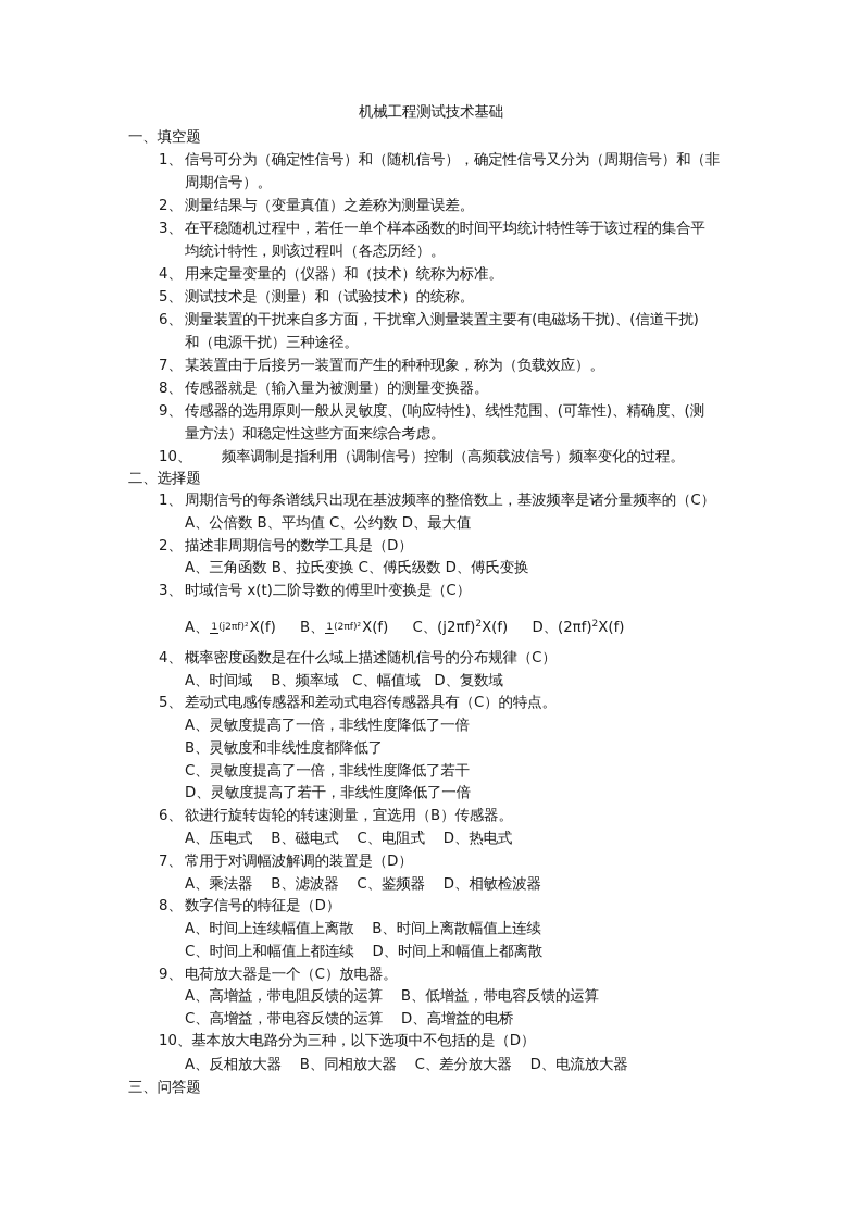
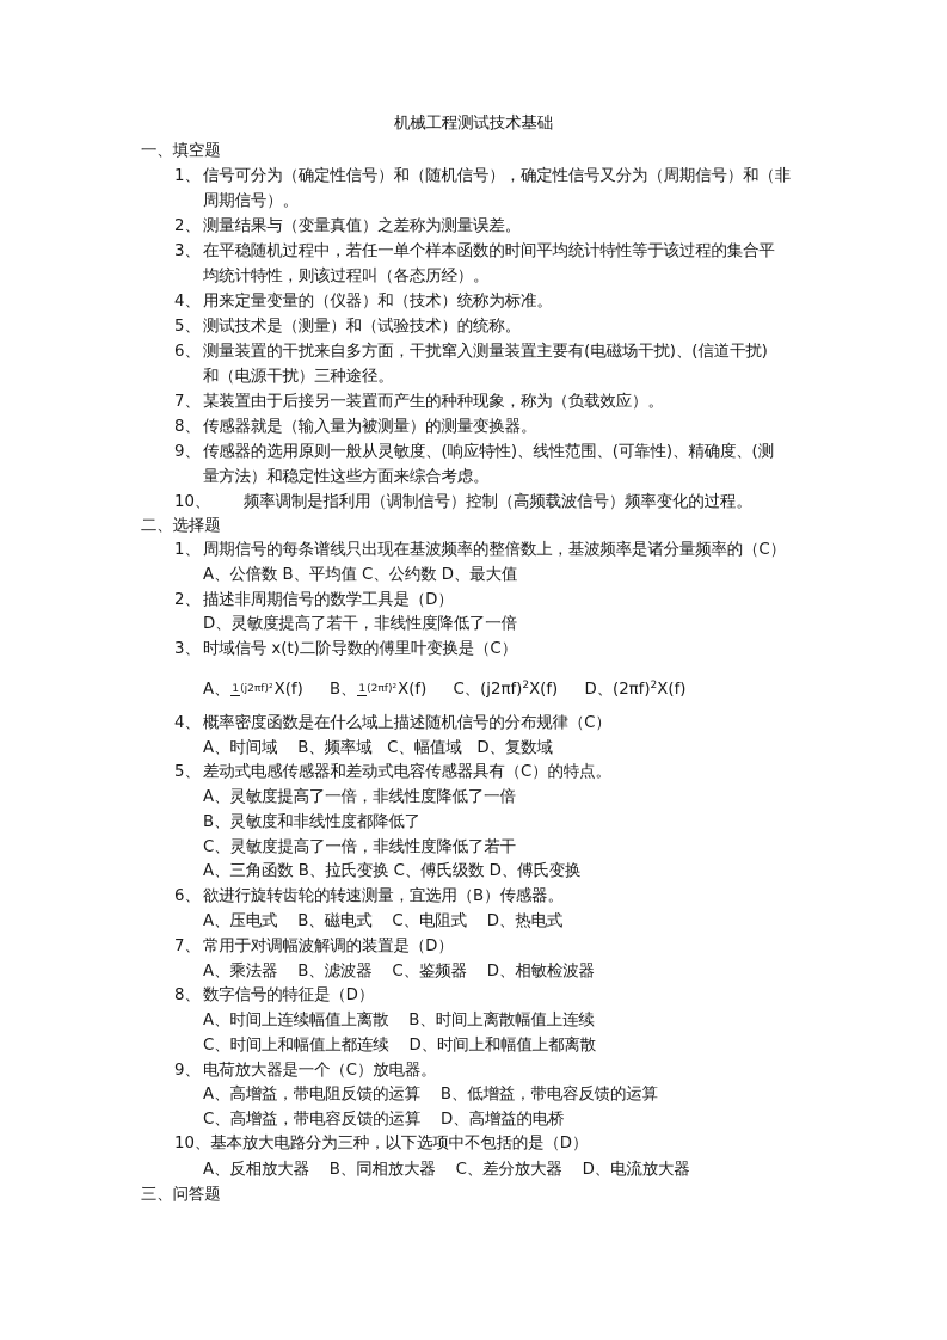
  机械工程测试技术基础
  一、填空题
  1、 信号可分为（确定性信号）和（随机信号），确定性信号又分为（周期信号）和（非
  周期信号）。
  2、 测量结果与（变量真值）之差称为测量误差。
  3、 在平稳随机过程中，若任一单个样本函数的时间平均统计特性等于该过程的集合平
  均统计特性，则该过程叫（各态历经）。
  4、 用来定量变量的（仪器）和（技术）统称为标准。
  5、 测试技术是（测量）和（试验技术）的统称。
  6、 测量装置的干扰来自多方面，干扰窜入测量装置主要有(电磁场干扰)、(信道干扰)
  和（电源干扰）三种途径。
  7、 某装置由于后接另一装置而产生的种种现象，称为（负载效应）。
  8、 传感器就是（输入量为被测量）的测量变换器。
  9、 传感器的选用原则一般从灵敏度、(响应特性)、线性范围、(可靠性)、精确度、(测
  量方法）和稳定性这些方面来综合考虑。
  10、 频率调制是指利用（调制信号）控制（高频载波信号）频率变化的过程。
  二、选择题
  1、 周期信号的每条谱线只出现在基波频率的整倍数上，基波频率是诸分量频率的（C）
  A、公倍数 B、平均值 C、公约数 D、最大值
  2、 描述非周期信号的数学工具是（D）
- A、三角函数 B、拉氏变换 C、傅氏级数 D、傅氏变换
+ D、灵敏度提高了若干，非线性度降低了一倍
  3、 时域信号 x(t)二阶导数的傅里叶变换是（C）
  A、 1(j2πf)²X(f) B、 1(2πf)²X(f) C、(j2πf)2X(f) D、(2πf)2X(f)
  4、 概率密度函数是在什么域上描述随机信号的分布规律（C）
  A、时间域 B、频率域 C、幅值域 D、复数域
  5、 差动式电感传感器和差动式电容传感器具有（C）的特点。
  A、灵敏度提高了一倍，非线性度降低了一倍
  B、灵敏度和非线性度都降低了
  C、灵敏度提高了一倍，非线性度降低了若干
- D、灵敏度提高了若干，非线性度降低了一倍
+ A、三角函数 B、拉氏变换 C、傅氏级数 D、傅氏变换
  6、 欲进行旋转齿轮的转速测量，宜选用（B）传感器。
  A、压电式 B、磁电式 C、电阻式 D、热电式
  7、 常用于对调幅波解调的装置是（D）
  A、乘法器 B、滤波器 C、鉴频器 D、相敏检波器
  8、 数字信号的特征是（D）
  A、时间上连续幅值上离散 B、时间上离散幅值上连续
  C、时间上和幅值上都连续 D、时间上和幅值上都离散
  9、 电荷放大器是一个（C）放电器。
  A、高增益，带电阻反馈的运算 B、低增益，带电容反馈的运算
  C、高增益，带电容反馈的运算 D、高增益的电桥
  10、基本放大电路分为三种，以下选项中不包括的是（D）
  A、反相放大器 B、同相放大器 C、差分放大器 D、电流放大器
  三、问答题
